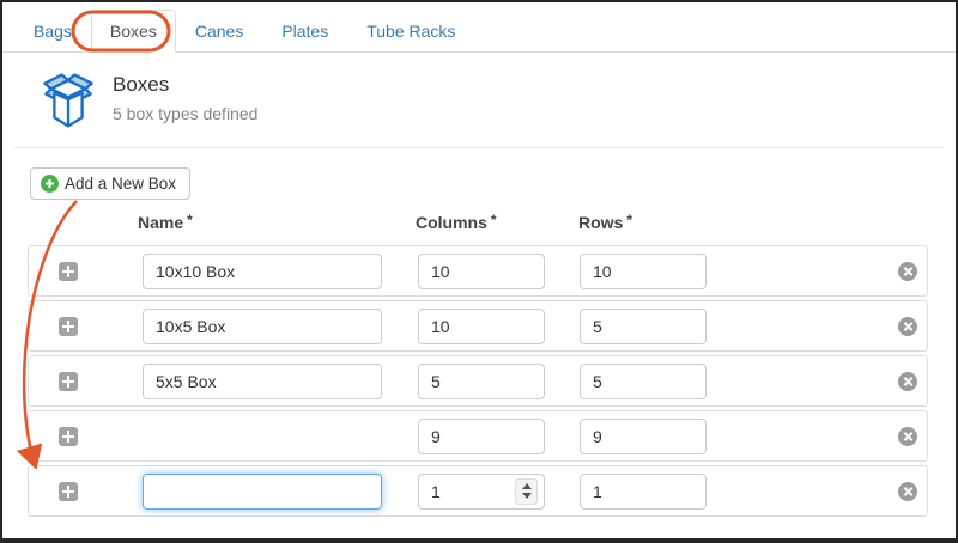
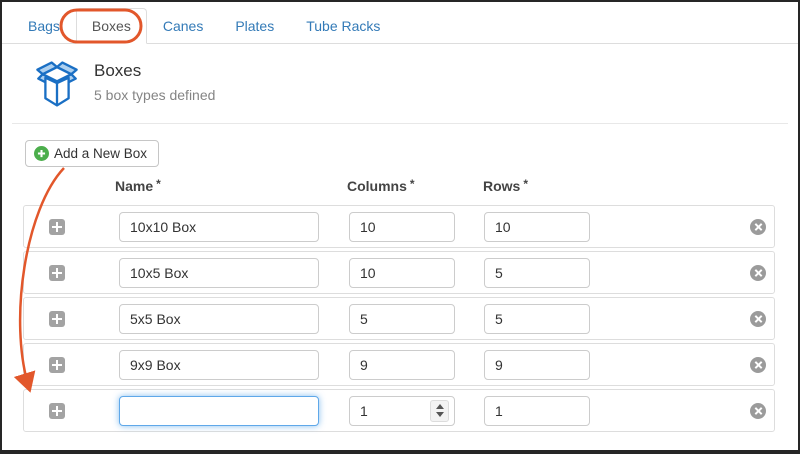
  Bags
  Boxes
  Canes
  Plates
  Tube Racks
  Boxes
  5 box types defined
  Add a New Box
  Name *
  Columns *
  Rows *
  10x10 Box
  10
  10
  10x5 Box
  10
  5
  5x5 Box
  5
  5
+ 9x9 Box
  9
  9
  1
  1
